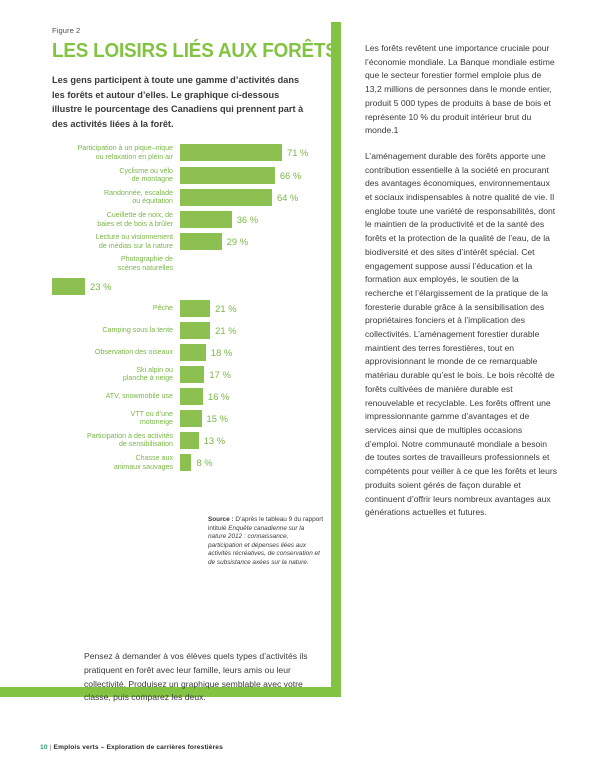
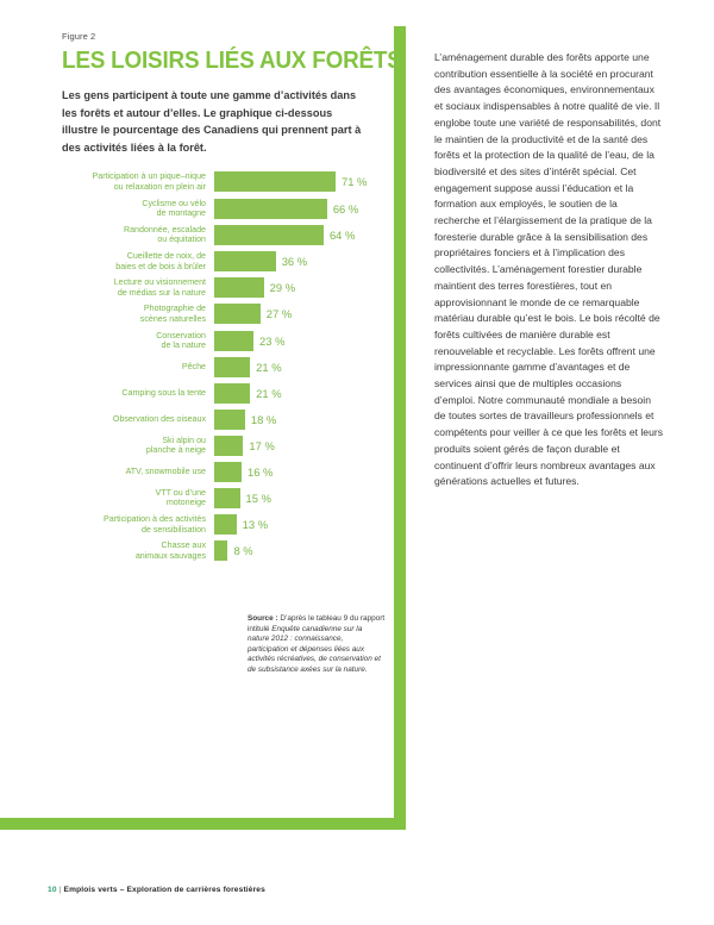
  Figure 2
  LES LOISIRS LIÉS AUX FORÊTS
  Les gens participent à toute une gamme d’activités dans les forêts et autour d’elles. Le graphique ci-dessous illustre le pourcentage des Canadiens qui prennent part à des activités liées à la forêt.
  Participation à un pique–nique
  ou relaxation en plein air
  71 %
  Cyclisme ou vélo
  de montagne
  66 %
  Randonnée, escalade
  ou équitation
  64 %
  Cueillette de noix, de
  baies et de bois à brûler
  36 %
  Lecture ou visionnement
  de médias sur la nature
  29 %
  Photographie de
  scènes naturelles
+ 27 %
+ Conservation
+ de la nature
  23 %
  Pêche
  21 %
  Camping sous la tente
  21 %
  Observation des oiseaux
  18 %
  Ski alpin ou
  planche à neige
  17 %
  ATV, snowmobile use
  16 %
  VTT ou d’une
  motoneige
  15 %
  Participation à des activités
  de sensibilisation
  13 %
  Chasse aux
  animaux sauvages
  8 %
- Pensez à demander à vos élèves quels types d’activités ils pratiquent en forêt avec leur famille, leurs amis ou leur collectivité. Produisez un graphique semblable avec votre classe, puis comparez les deux.
- Les forêts revêtent une importance cruciale pour l’économie mondiale. La Banque mondiale estime que le secteur forestier formel emploie plus de 13,2 millions de personnes dans le monde entier, produit 5 000 types de produits à base de bois et représente 10 % du produit intérieur brut du monde.1
  L’aménagement durable des forêts apporte une contribution essentielle à la société en procurant des avantages économiques, environnementaux et sociaux indispensables à notre qualité de vie. Il englobe toute une variété de responsabilités, dont le maintien de la productivité et de la santé des forêts et la protection de la qualité de l’eau, de la biodiversité et des sites d’intérêt spécial. Cet engagement suppose aussi l’éducation et la formation aux employés, le soutien de la recherche et l’élargissement de la pratique de la foresterie durable grâce à la sensibilisation des propriétaires fonciers et à l’implication des collectivités. L’aménagement forestier durable maintient des terres forestières, tout en approvisionnant le monde de ce remarquable matériau durable qu’est le bois. Le bois récolté de forêts cultivées de manière durable est renouvelable et recyclable. Les forêts offrent une impressionnante gamme d’avantages et de services ainsi que de multiples occasions d’emploi. Notre communauté mondiale a besoin de toutes sortes de travailleurs professionnels et compétents pour veiller à ce que les forêts et leurs produits soient gérés de façon durable et continuent d’offrir leurs nombreux avantages aux générations actuelles et futures.
